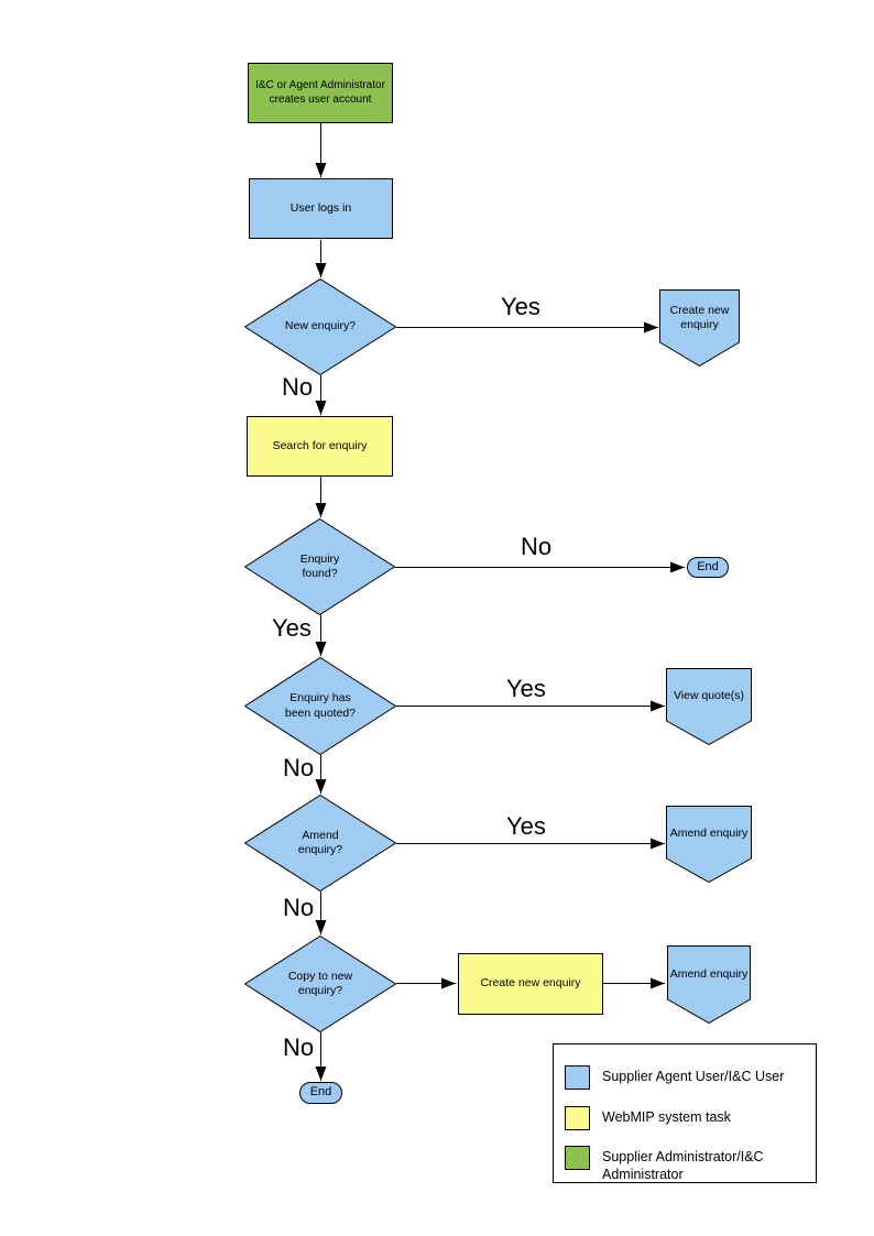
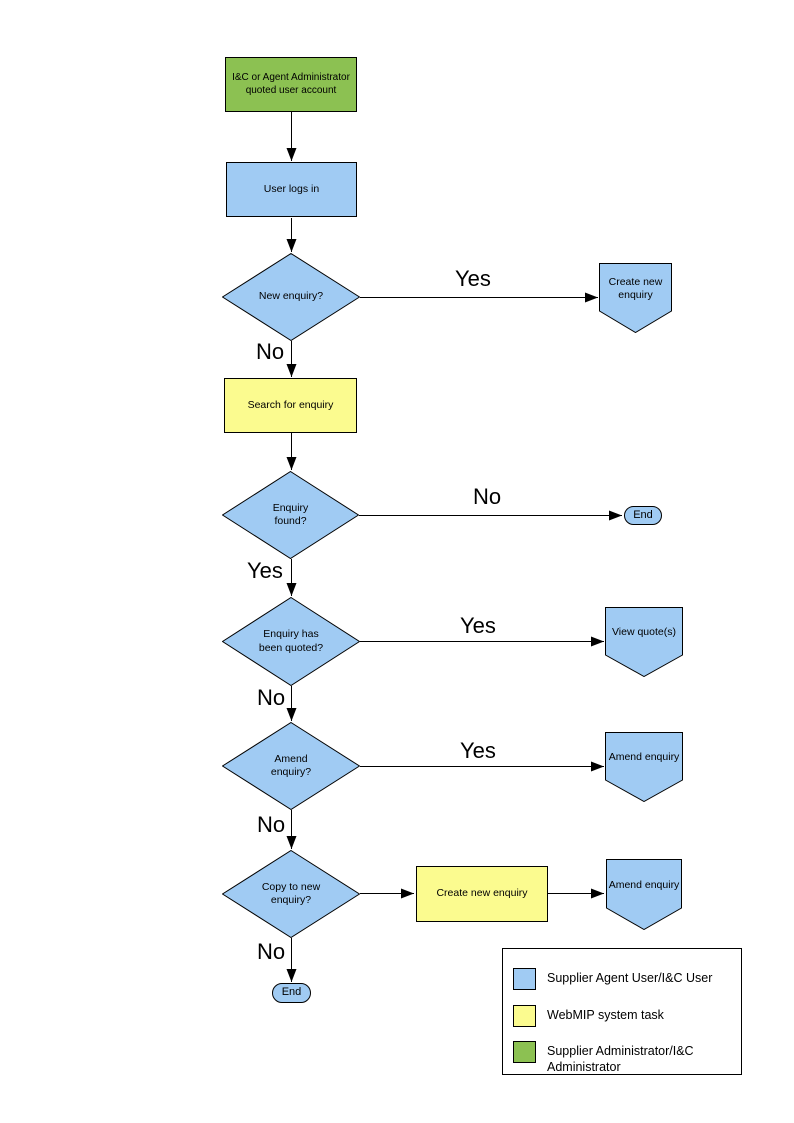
- I&C or Agent Administrator creates user account
+ I&C or Agent Administrator quoted user account
  User logs in
  New enquiry?
  Create new enquiry
  Search for enquiry
  Enquiry found?
  End
  Enquiry has been quoted?
  View quote(s)
  Amend enquiry?
  Amend enquiry
  Copy to new enquiry?
  Create new enquiry
  Amend enquiry
  End
  Yes
  No
  No
  Yes
  Yes
  No
  Yes
  No
  No
  Supplier Agent User/I&C User
  WebMIP system task
  Supplier Administrator/I&C Administrator
